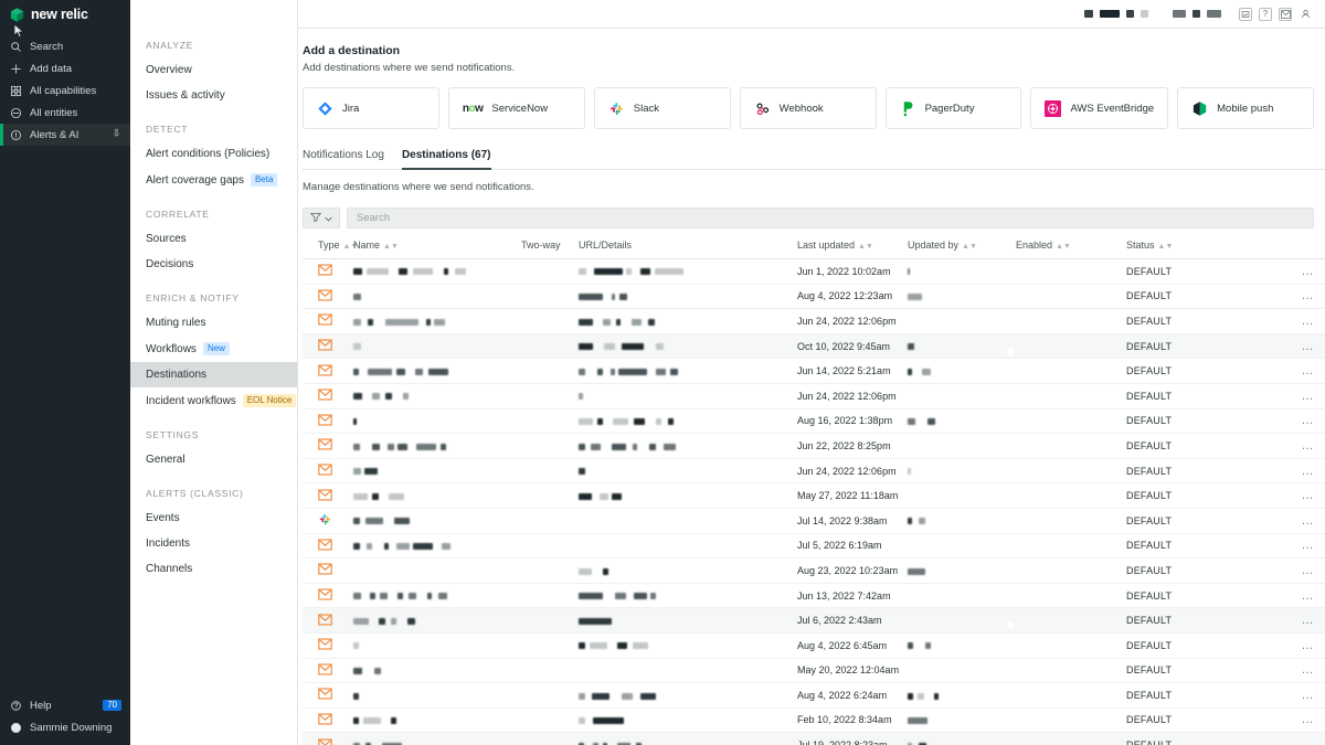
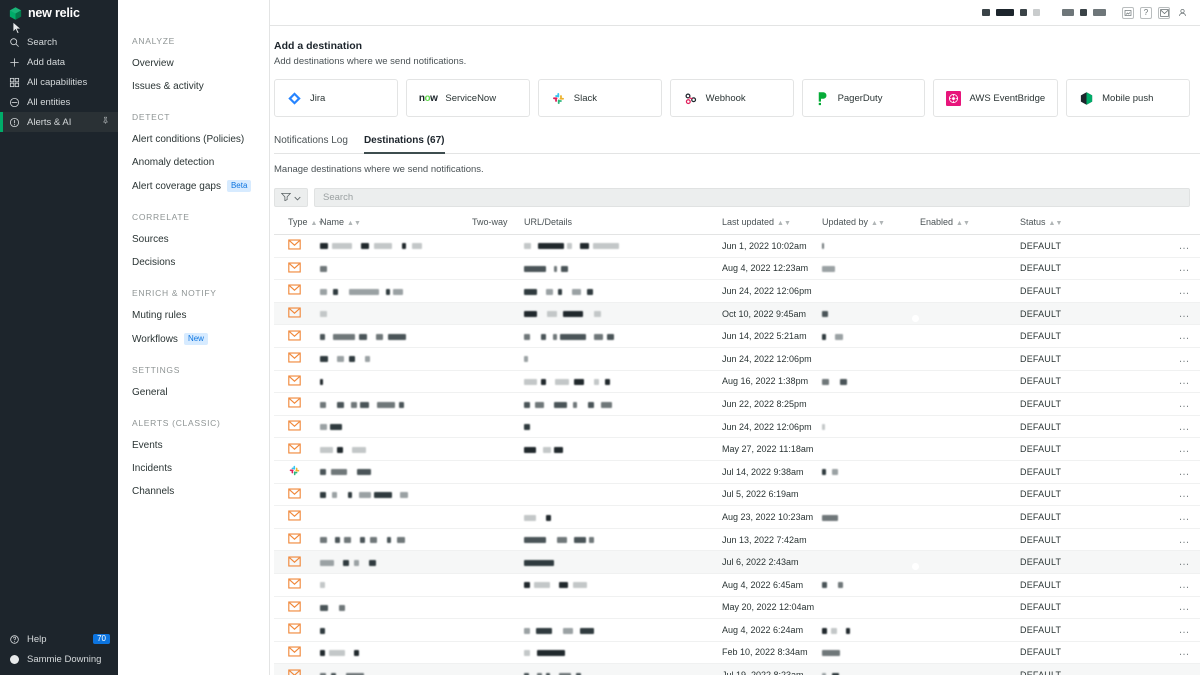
  new relic
  Search
  Add data
  All capabilities
  All entities
  Alerts & AI
  Help
  70
  Sammie Downing
  ANALYZE
  Overview
  Issues & activity
  DETECT
  Alert conditions (Policies)
+ Anomaly detection
  Alert coverage gaps
  Beta
  CORRELATE
  Sources
  Decisions
  ENRICH & NOTIFY
  Muting rules
  Workflows
  New
- Destinations
- Incident workflows
- EOL Notice
  SETTINGS
  General
  ALERTS (CLASSIC)
  Events
  Incidents
  Channels
  ?
  Add a destination
  Add destinations where we send notifications.
  Jira
  now
  ServiceNow
  Slack
  Webhook
  PagerDuty
  AWS EventBridge
  Mobile push
  Notifications Log
  Destinations (67)
  Manage destinations where we send notifications.
  Search
  Type	Name	Two-way	URL/Details	Last updated	Updated by	Enabled	Status
  				Jun 1, 2022 10:02am			DEFAULT	…
  				Aug 4, 2022 12:23am			DEFAULT	…
  				Jun 24, 2022 12:06pm			DEFAULT	…
  				Oct 10, 2022 9:45am			DEFAULT	…
  				Jun 14, 2022 5:21am			DEFAULT	…
  				Jun 24, 2022 12:06pm			DEFAULT	…
  				Aug 16, 2022 1:38pm			DEFAULT	…
  				Jun 22, 2022 8:25pm			DEFAULT	…
  				Jun 24, 2022 12:06pm			DEFAULT	…
  				May 27, 2022 11:18am			DEFAULT	…
  				Jul 14, 2022 9:38am			DEFAULT	…
  				Jul 5, 2022 6:19am			DEFAULT	…
  				Aug 23, 2022 10:23am			DEFAULT	…
  				Jun 13, 2022 7:42am			DEFAULT	…
  				Jul 6, 2022 2:43am			DEFAULT	…
  				Aug 4, 2022 6:45am			DEFAULT	…
  				May 20, 2022 12:04am			DEFAULT	…
  				Aug 4, 2022 6:24am			DEFAULT	…
  				Feb 10, 2022 8:34am			DEFAULT	…
